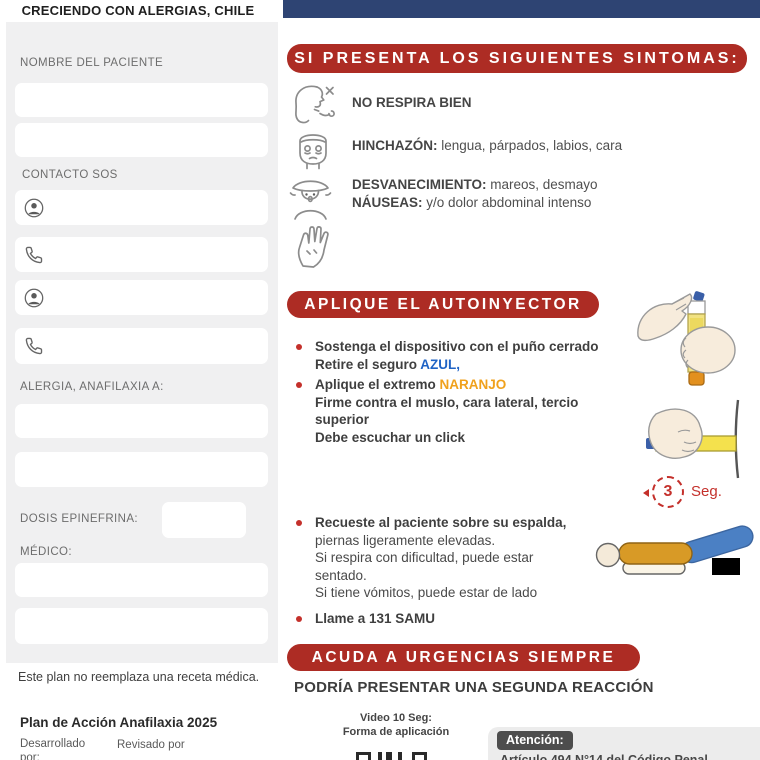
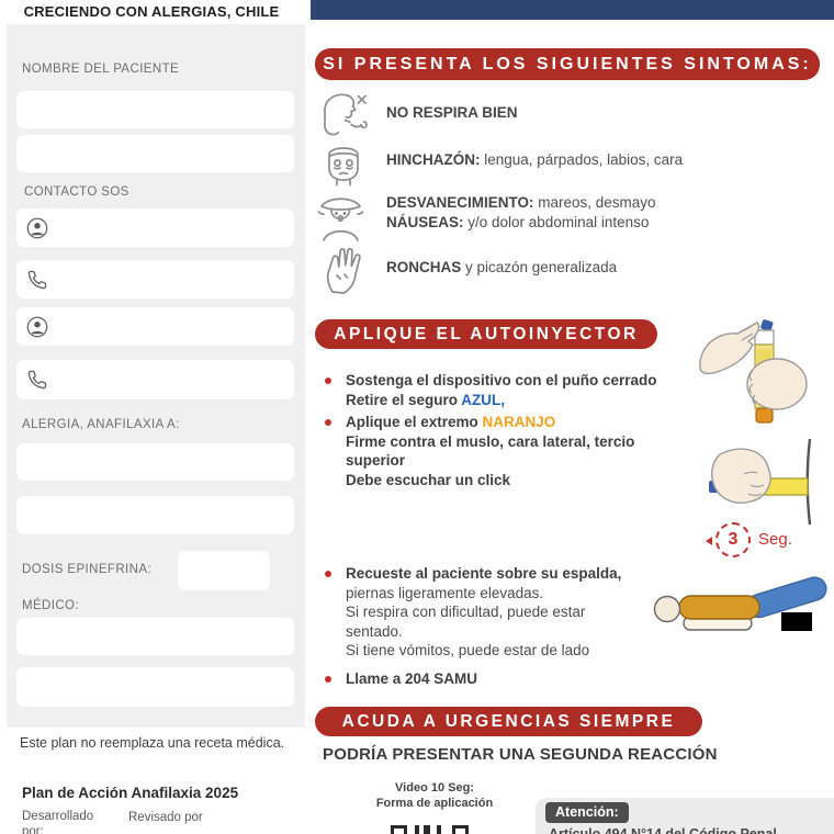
  CRECIENDO CON ALERGIAS, CHILE
  NOMBRE DEL PACIENTE
  CONTACTO SOS
  ALERGIA, ANAFILAXIA A:
  DOSIS EPINEFRINA:
  MÉDICO:
  Este plan no reemplaza una receta médica.
  Plan de Acción Anafilaxia 2025
  Desarrollado por:
  Revisado por
  SI PRESENTA LOS SIGUIENTES SINTOMAS:
  NO RESPIRA BIEN
  HINCHAZÓN: lengua, párpados, labios, cara
  DESVANECIMIENTO: mareos, desmayo
  NÁUSEAS: y/o dolor abdominal intenso
+ RONCHAS y picazón generalizada
  APLIQUE EL AUTOINYECTOR
  Sostenga el dispositivo con el puño cerrado
  Retire el seguro AZUL,
  Aplique el extremo NARANJO
  Firme contra el muslo, cara lateral, tercio superior
  Debe escuchar un click
  Recueste al paciente sobre su espalda,
  piernas ligeramente elevadas.
  Si respira con dificultad, puede estar sentado.
  Si tiene vómitos, puede estar de lado
- Llame a 131 SAMU
+ Llame a 204 SAMU
  3
  Seg.
  ACUDA A URGENCIAS SIEMPRE
  PODRÍA PRESENTAR UNA SEGUNDA REACCIÓN
  Video 10 Seg:
  Forma de aplicación
  Atención:
